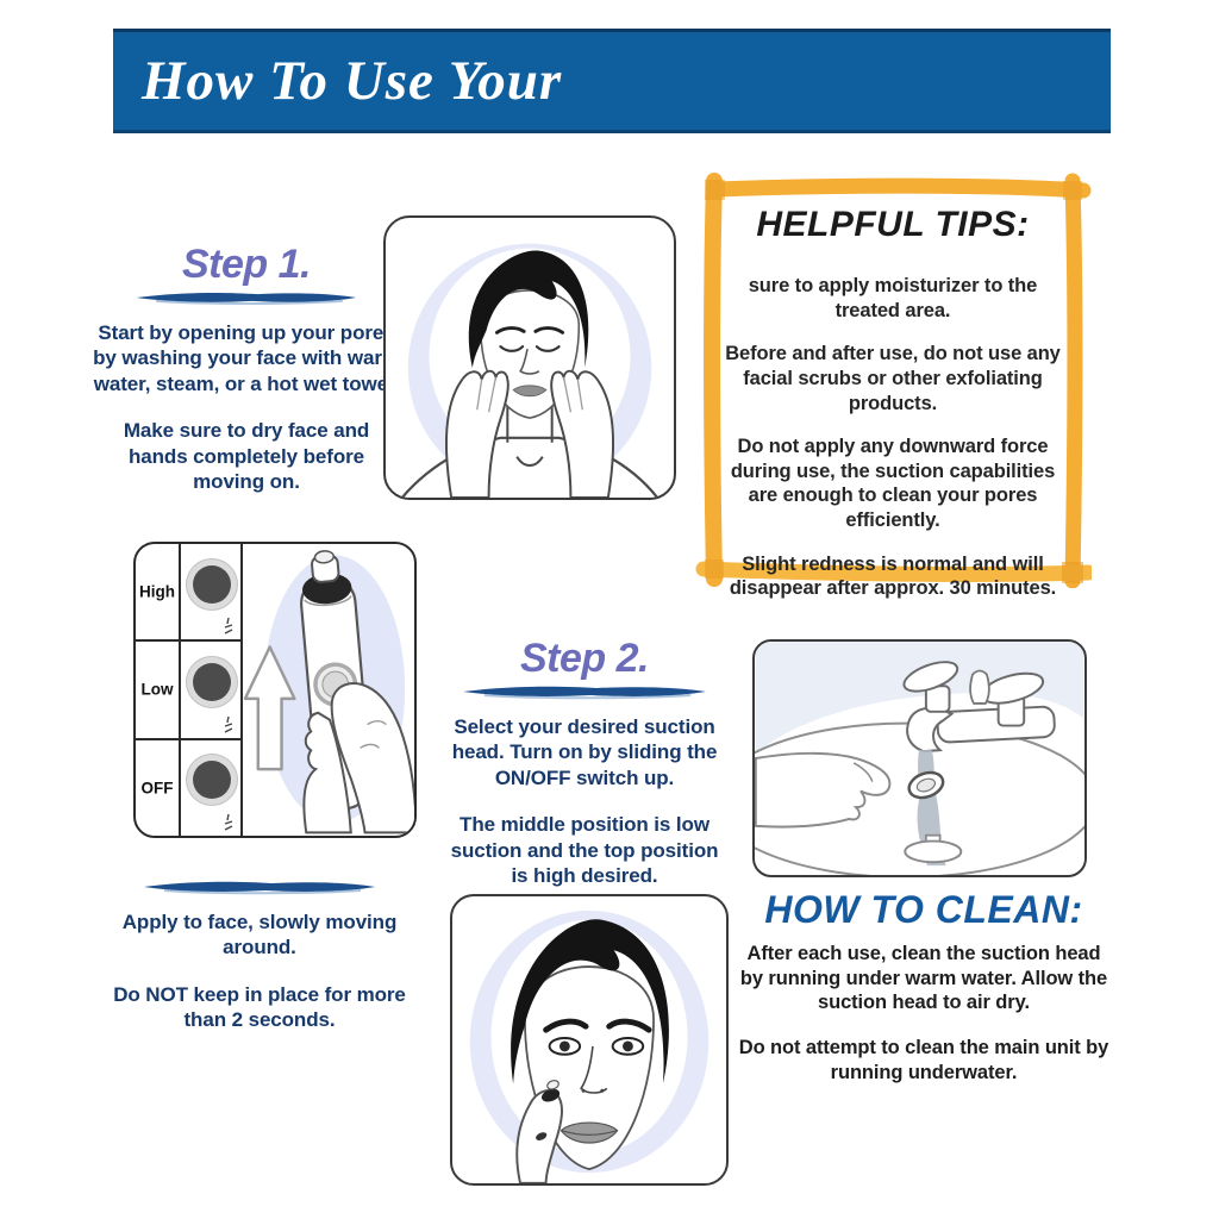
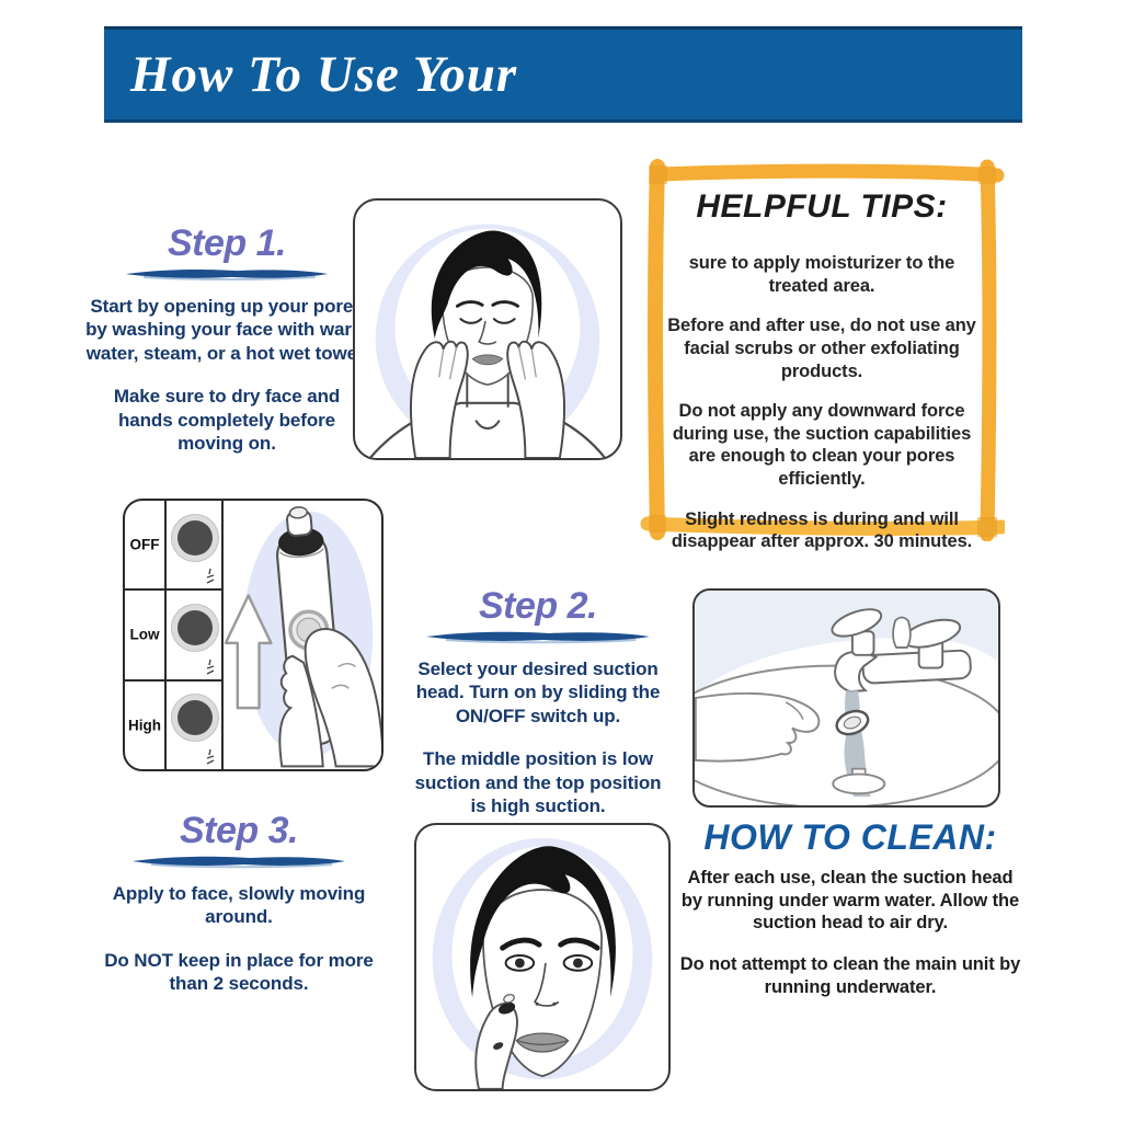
  How To Use Your
  Step 1.
  Start by opening up your pore by washing your face with war water, steam, or a hot wet tow
  Make sure to dry face and hands completely before moving on.
  HELPFUL TIPS:
  sure to apply moisturizer to the treated area.
  Before and after use, do not use any facial scrubs or other exfoliating products.
  Do not apply any downward force during use, the suction capabilities are enough to clean your pores efficiently.
- Slight redness is normal and will disappear after approx. 30 minutes.
+ Slight redness is during and will disappear after approx. 30 minutes.
- High
+ OFF
  Low
- OFF
+ High
  Step 2.
  Select your desired suction head. Turn on by sliding the ON/OFF switch up.
- The middle position is low suction and the top position is high desired.
+ The middle position is low suction and the top position is high suction.
+ Step 3.
  Apply to face, slowly moving around.
  Do NOT keep in place for more than 2 seconds.
  HOW TO CLEAN:
  After each use, clean the suction head by running under warm water. Allow the suction head to air dry.
  Do not attempt to clean the main unit by running underwater.
